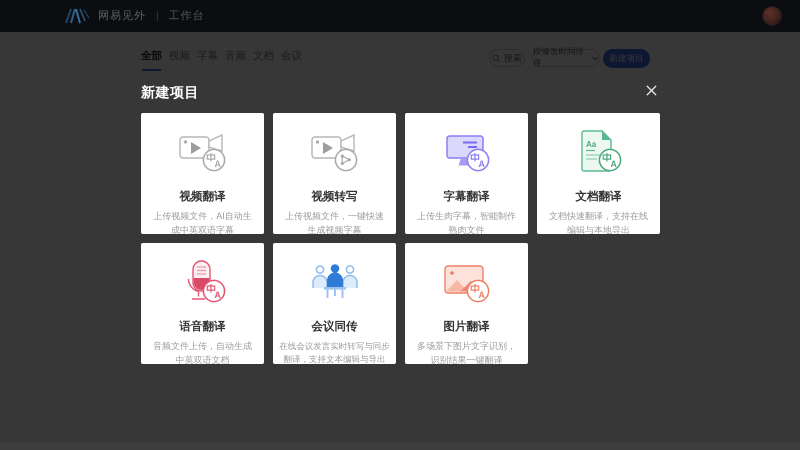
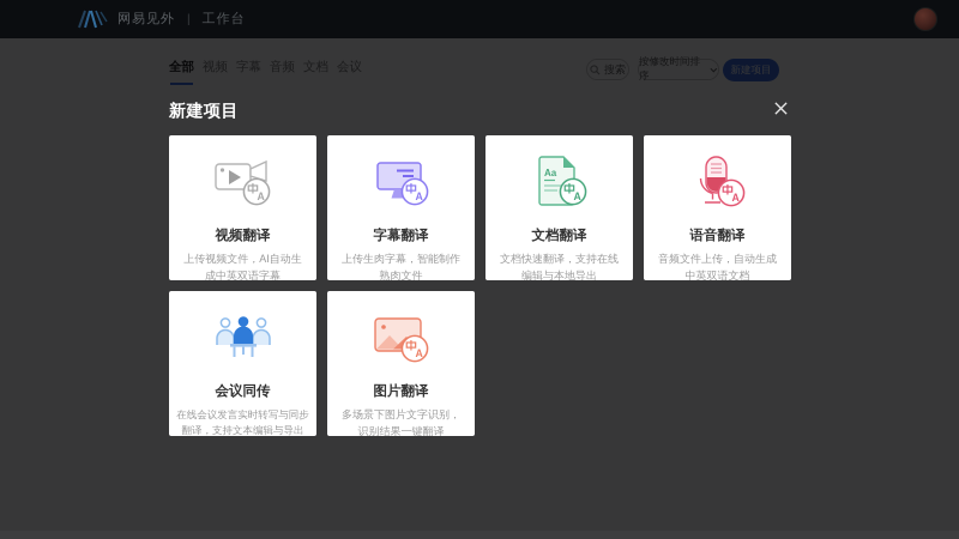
  网易见外
  |
  工作台
  全部
  视频
  字幕
  音频
  文档
  会议
  搜索
  按修改时间排序
  新建项目
  新建项目
  视频翻译
  上传视频文件，AI自动生成中英双语字幕
- 视频转写
- 上传视频文件，一键快速生成视频字幕
  字幕翻译
  上传生肉字幕，智能制作熟肉文件
  Aa
  文档翻译
  文档快速翻译，支持在线编辑与本地导出
  语音翻译
  音频文件上传，自动生成中英双语文档
  会议同传
  在线会议发言实时转写与同步翻译，支持文本编辑与导出
  图片翻译
  多场景下图片文字识别，识别结果一键翻译
